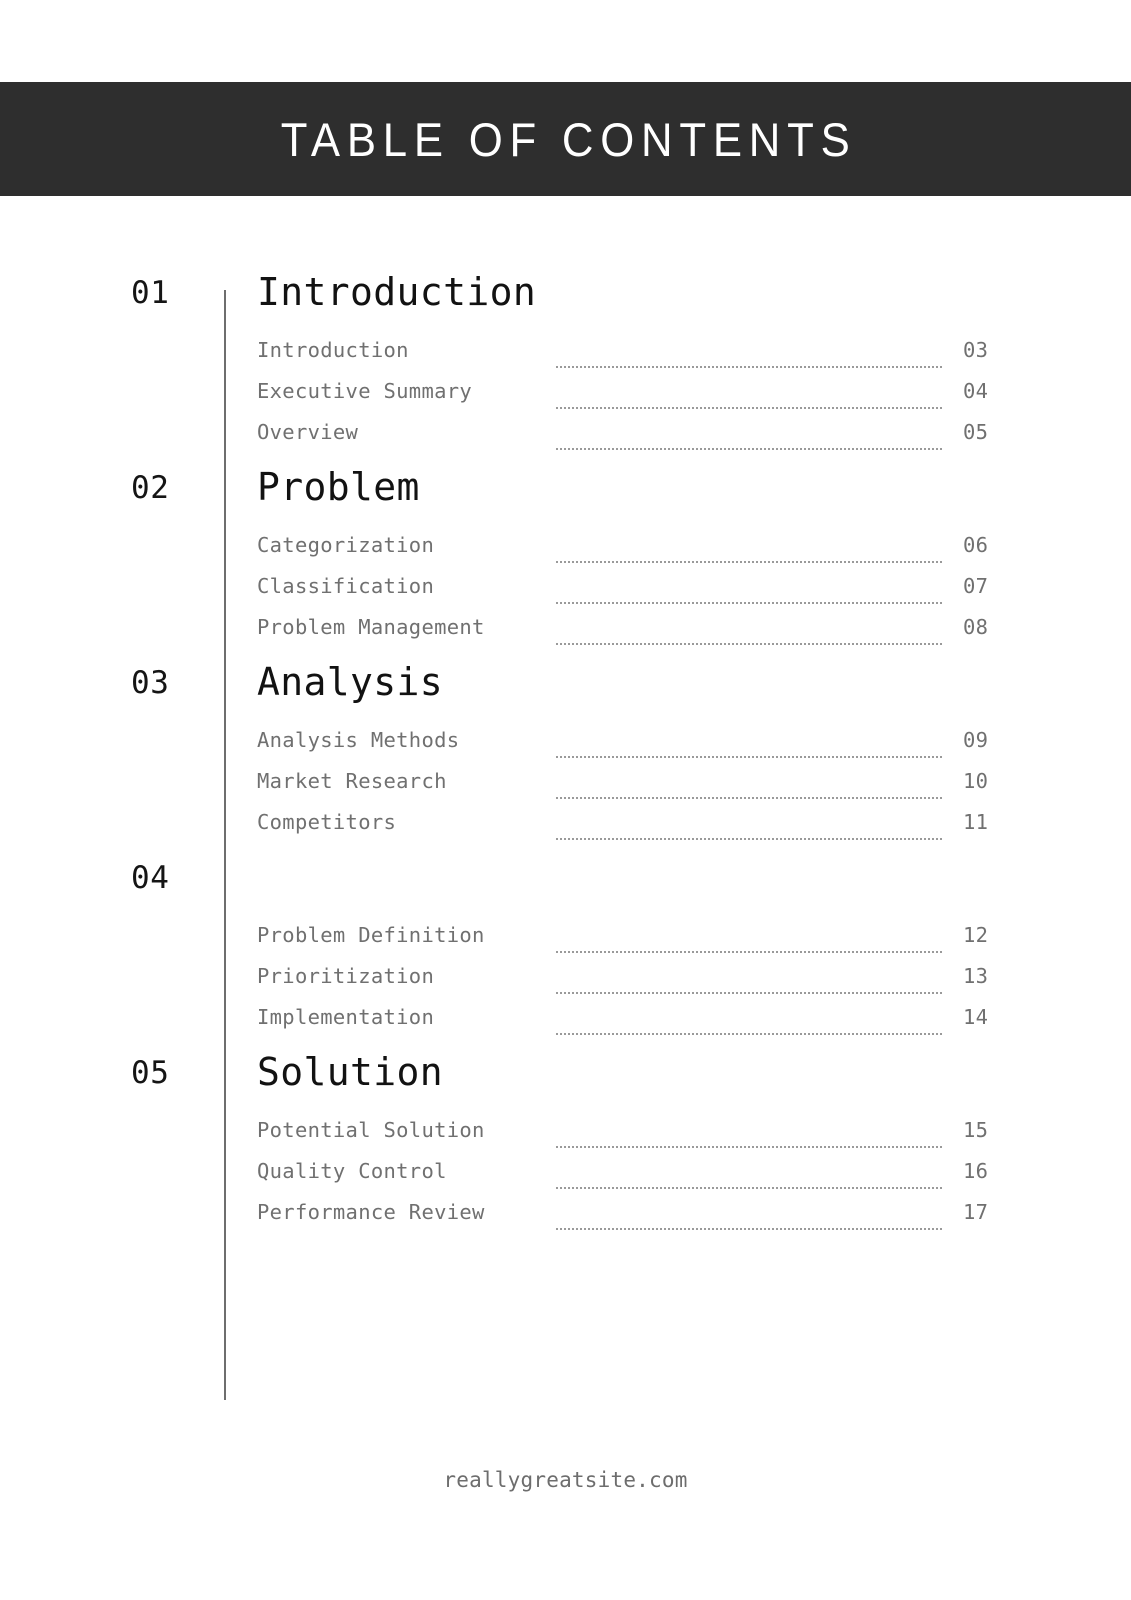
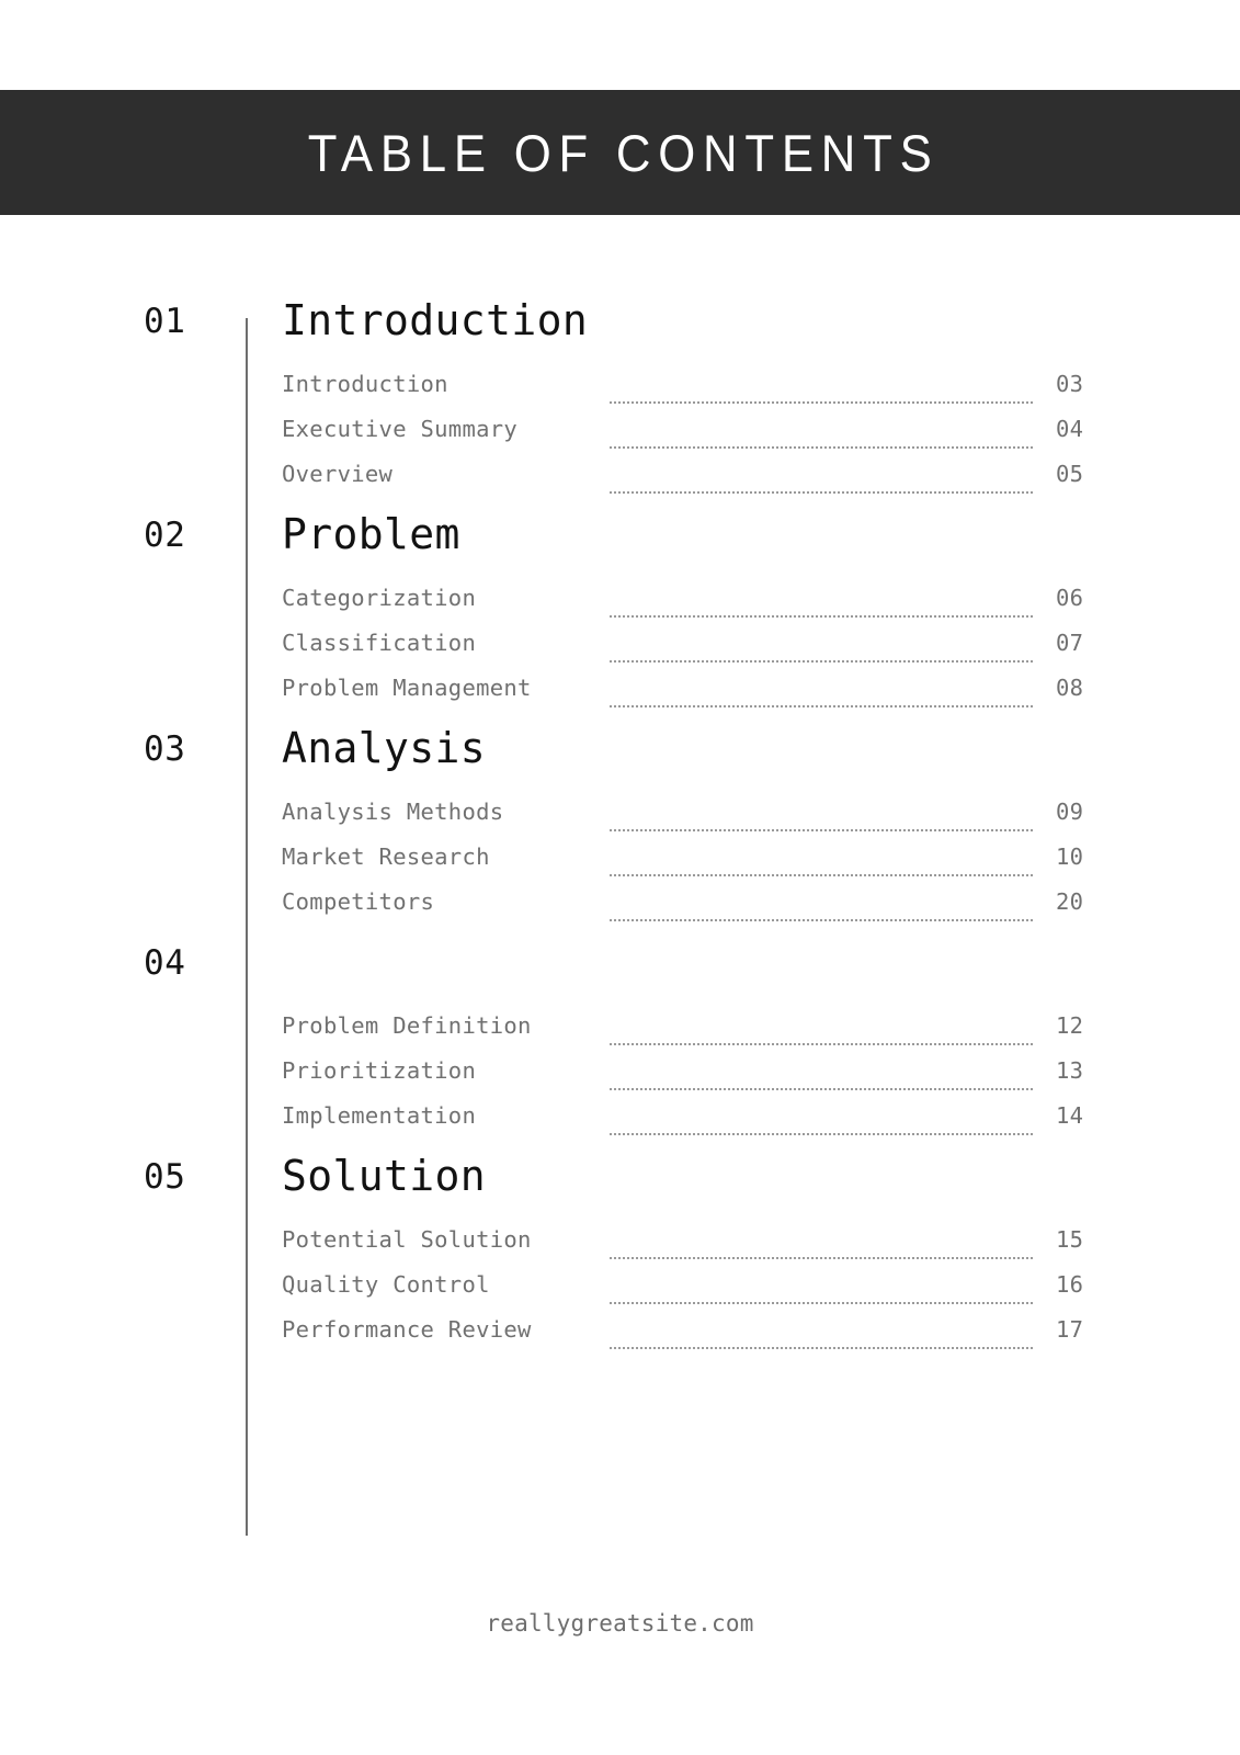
  TABLE OF CONTENTS
  01
  Introduction
  Introduction
  03
  Executive Summary
  04
  Overview
  05
  02
  Problem
  Categorization
  06
  Classification
  07
  Problem Management
  08
  03
  Analysis
  Analysis Methods
  09
  Market Research
  10
  Competitors
- 11
+ 20
  04
  Problem Definition
  12
  Prioritization
  13
  Implementation
  14
  05
  Solution
  Potential Solution
  15
  Quality Control
  16
  Performance Review
  17
  reallygreatsite.com
